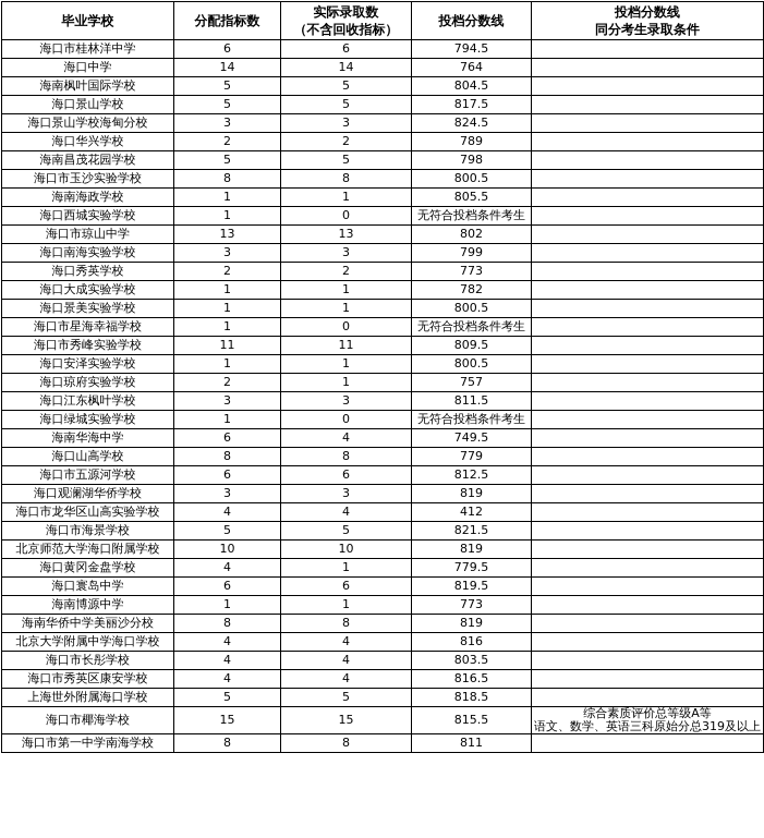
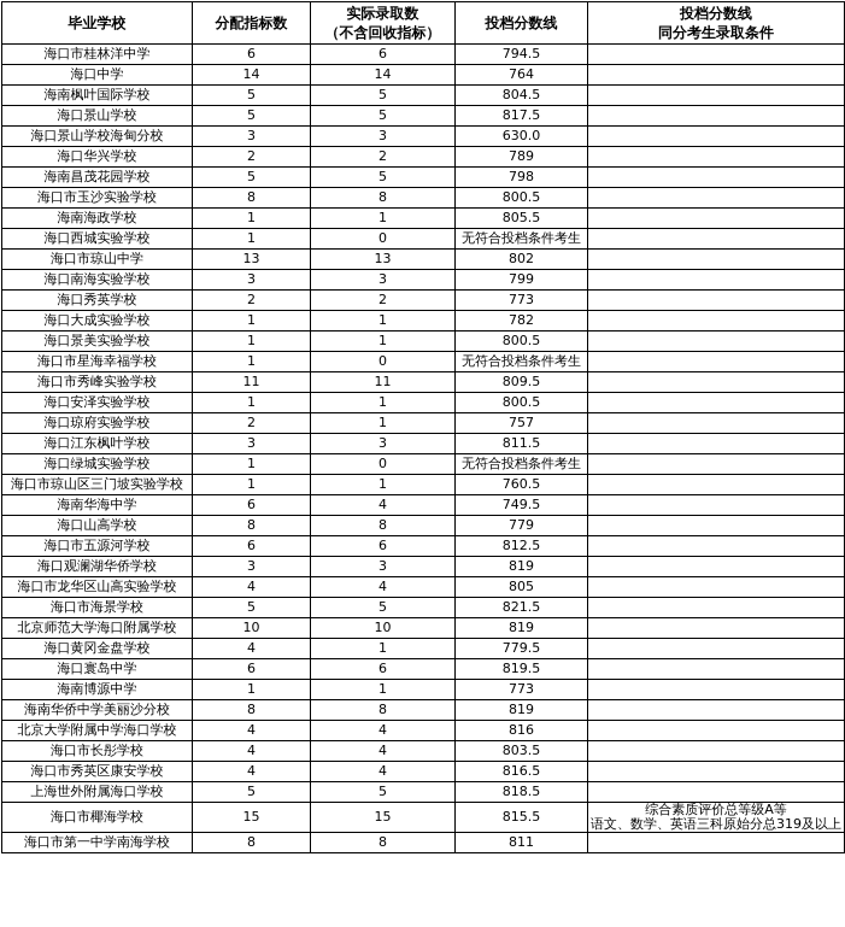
  毕业学校	分配指标数	实际录取数 （不含回收指标）	投档分数线	投档分数线 同分考生录取条件
  海口市桂林洋中学	6	6	794.5
  海口中学	14	14	764
  海南枫叶国际学校	5	5	804.5
  海口景山学校	5	5	817.5
- 海口景山学校海甸分校	3	3	824.5
+ 海口景山学校海甸分校	3	3	630.0
  海口华兴学校	2	2	789
  海南昌茂花园学校	5	5	798
  海口市玉沙实验学校	8	8	800.5
  海南海政学校	1	1	805.5
  海口西城实验学校	1	0	无符合投档条件考生
  海口市琼山中学	13	13	802
  海口南海实验学校	3	3	799
  海口秀英学校	2	2	773
  海口大成实验学校	1	1	782
  海口景美实验学校	1	1	800.5
  海口市星海幸福学校	1	0	无符合投档条件考生
  海口市秀峰实验学校	11	11	809.5
  海口安泽实验学校	1	1	800.5
  海口琼府实验学校	2	1	757
  海口江东枫叶学校	3	3	811.5
  海口绿城实验学校	1	0	无符合投档条件考生
+ 海口市琼山区三门坡实验学校	1	1	760.5
  海南华海中学	6	4	749.5
  海口山高学校	8	8	779
  海口市五源河学校	6	6	812.5
  海口观澜湖华侨学校	3	3	819
- 海口市龙华区山高实验学校	4	4	412
+ 海口市龙华区山高实验学校	4	4	805
  海口市海景学校	5	5	821.5
  北京师范大学海口附属学校	10	10	819
  海口黄冈金盘学校	4	1	779.5
  海口寰岛中学	6	6	819.5
  海南博源中学	1	1	773
  海南华侨中学美丽沙分校	8	8	819
  北京大学附属中学海口学校	4	4	816
  海口市长彤学校	4	4	803.5
  海口市秀英区康安学校	4	4	816.5
  上海世外附属海口学校	5	5	818.5
  海口市椰海学校	15	15	815.5	综合素质评价总等级A等 语文、数学、英语三科原始分总319及以上
  海口市第一中学南海学校	8	8	811
